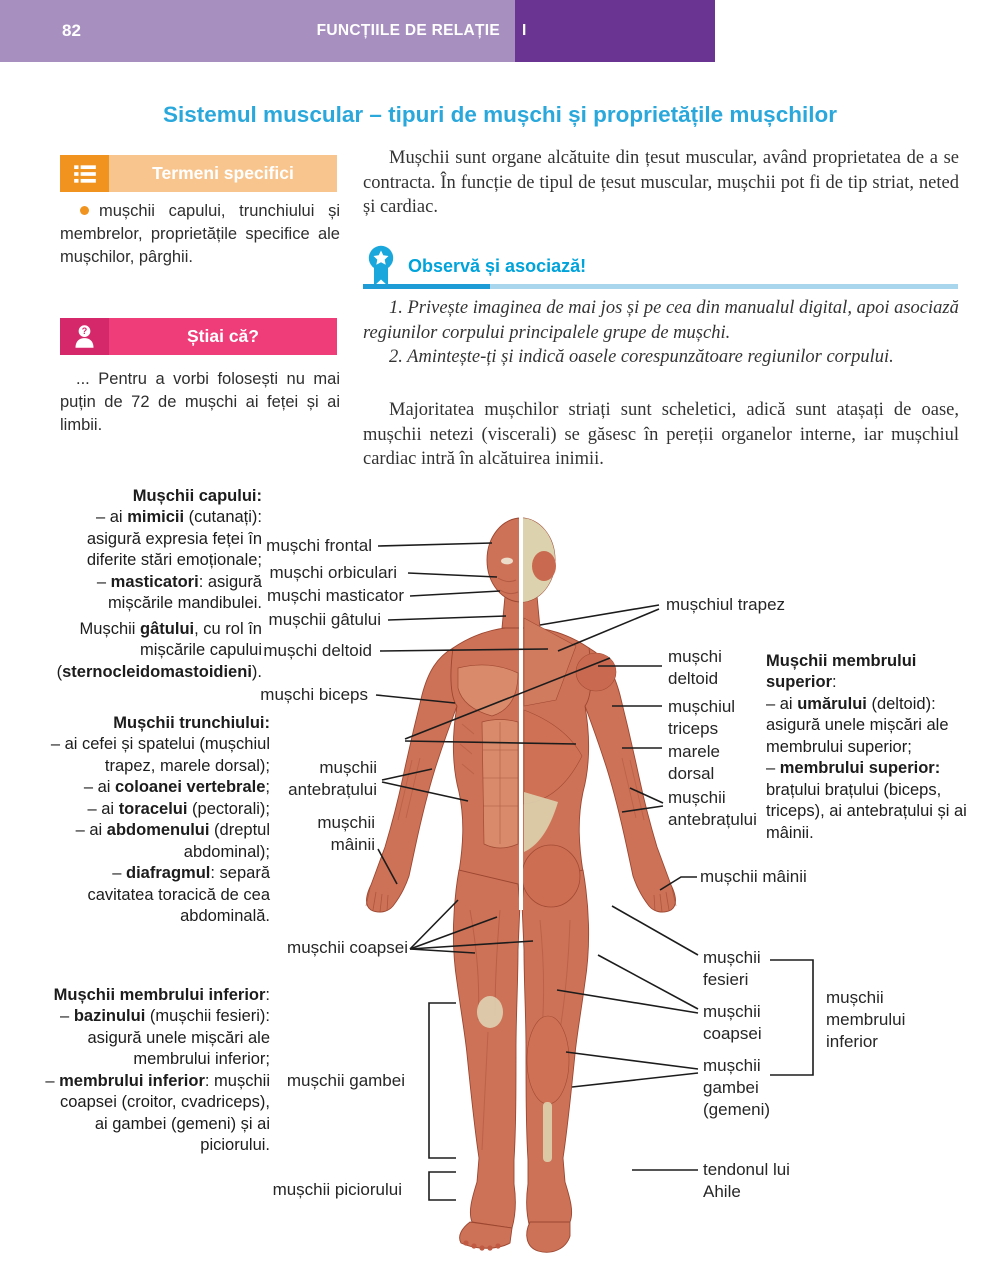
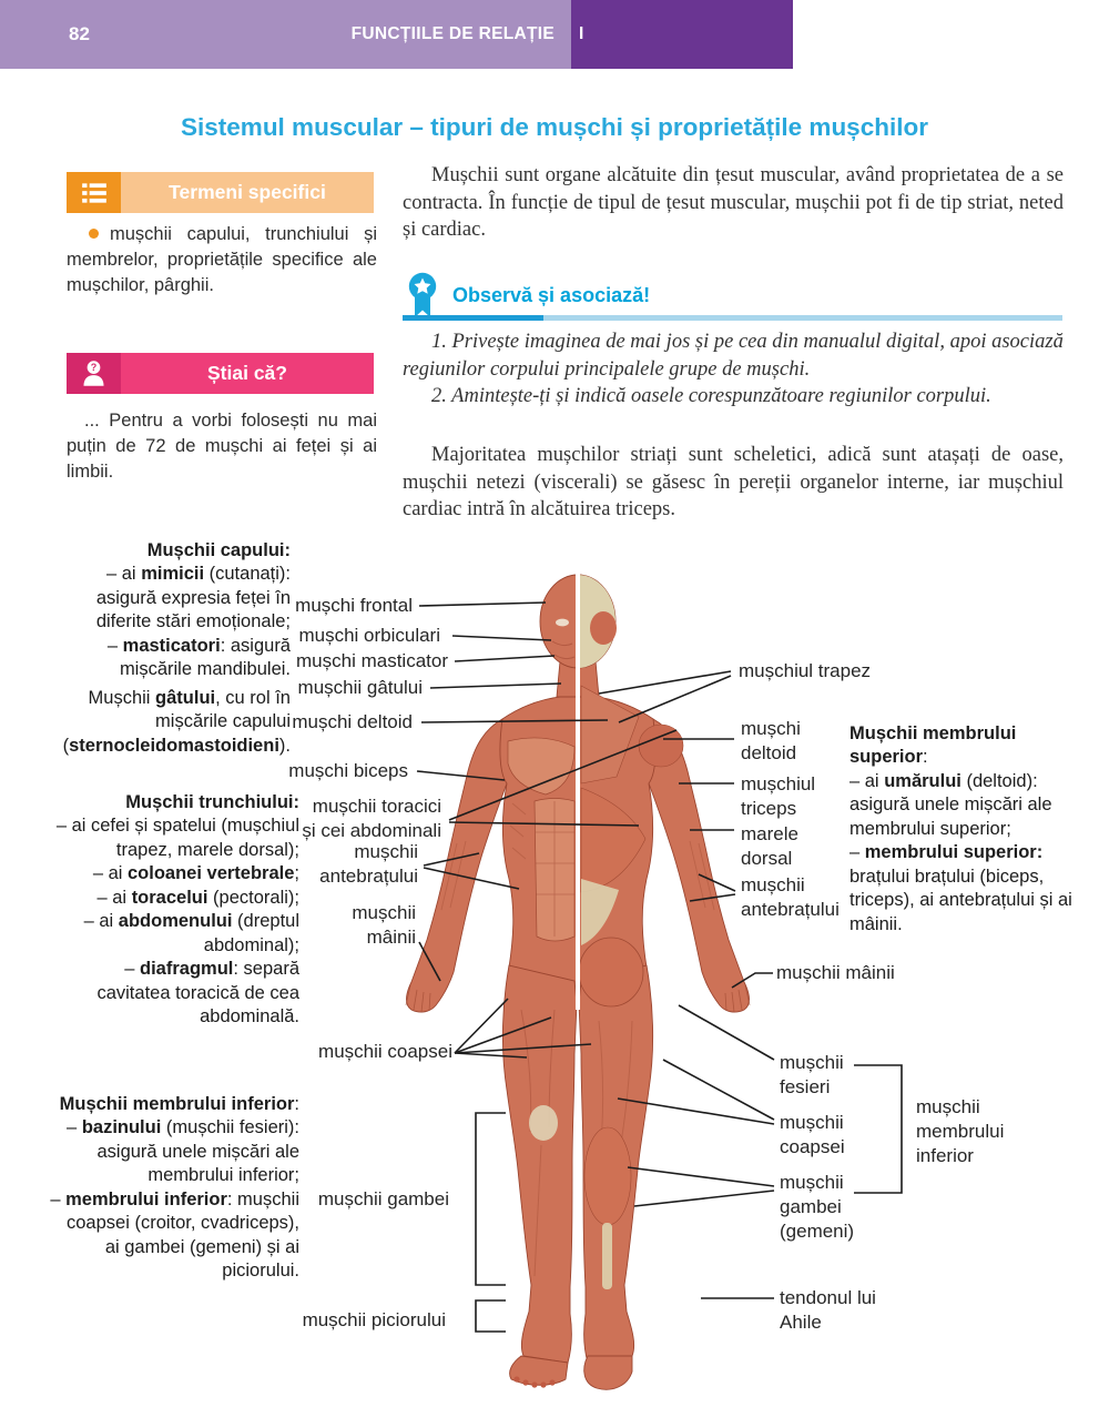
  82
  FUNCȚIILE DE RELAȚIE
  I
  Sistemul muscular – tipuri de mușchi și proprietățile mușchilor
  Termeni specifici
  mușchii capului, trunchiului și membrelor, proprietățile specifice ale mușchilor, pârghii.
  ?
  Știai că?
  ... Pentru a vorbi folosești nu mai puțin de 72 de mușchi ai feței și ai limbii.
  Mușchii sunt organe alcătuite din țesut muscular, având proprietatea de a se contracta. În funcție de tipul de țesut muscular, mușchii pot fi de tip striat, neted și cardiac.
  Observă și asociază!
  1. Privește imaginea de mai jos și pe cea din manualul digital, apoi asociază regiunilor corpului principalele grupe de mușchi.
  2. Amintește-ți și indică oasele corespunzătoare regiunilor corpului.
- Majoritatea mușchilor striați sunt scheletici, adică sunt atașați de oase, mușchii netezi (viscerali) se găsesc în pereții organelor interne, iar mușchiul cardiac intră în alcătuirea inimii.
+ Majoritatea mușchilor striați sunt scheletici, adică sunt atașați de oase, mușchii netezi (viscerali) se găsesc în pereții organelor interne, iar mușchiul cardiac intră în alcătuirea triceps.
  Mușchii capului:
  – ai mimicii (cutanați): asigură expresia feței în diferite stări emoționale;
  – masticatori: asigură mișcările mandibulei.
  Mușchii gâtului, cu rol în mișcările capului (sternocleidomastoidieni).
  Mușchii trunchiului:
  – ai cefei și spatelui (mușchiul trapez, marele dorsal);
  – ai coloanei vertebrale;
  – ai toracelui (pectorali);
  – ai abdomenului (dreptul abdominal);
  – diafragmul: separă cavitatea toracică de cea abdominală.
  Mușchii membrului superior:
  – ai umărului (deltoid): asigură unele mișcări ale membrului superior;
  – membrului superior: brațului brațului (biceps, triceps), ai antebrațului și ai mâinii.
  Mușchii membrului inferior:
  – bazinului (mușchii fesieri): asigură unele mișcări ale membrului inferior;
  – membrului inferior: mușchii coapsei (croitor, cvadriceps), ai gambei (gemeni) și ai piciorului.
  mușchi frontal
  mușchi orbiculari
  mușchi masticator
  mușchii gâtului
  mușchi deltoid
  mușchi biceps
+ mușchii toracici
+ și cei abdominali
  mușchii
  antebrațului
  mușchii
  mâinii
  mușchii coapsei
  mușchii gambei
  mușchii piciorului
  mușchiul trapez
  mușchi
  deltoid
  mușchiul
  triceps
  marele
  dorsal
  mușchii
  antebrațului
  mușchii mâinii
  mușchii
  fesieri
  mușchii
  coapsei
  mușchii
  gambei
  (gemeni)
  mușchii
  membrului
  inferior
  tendonul lui
  Ahile
